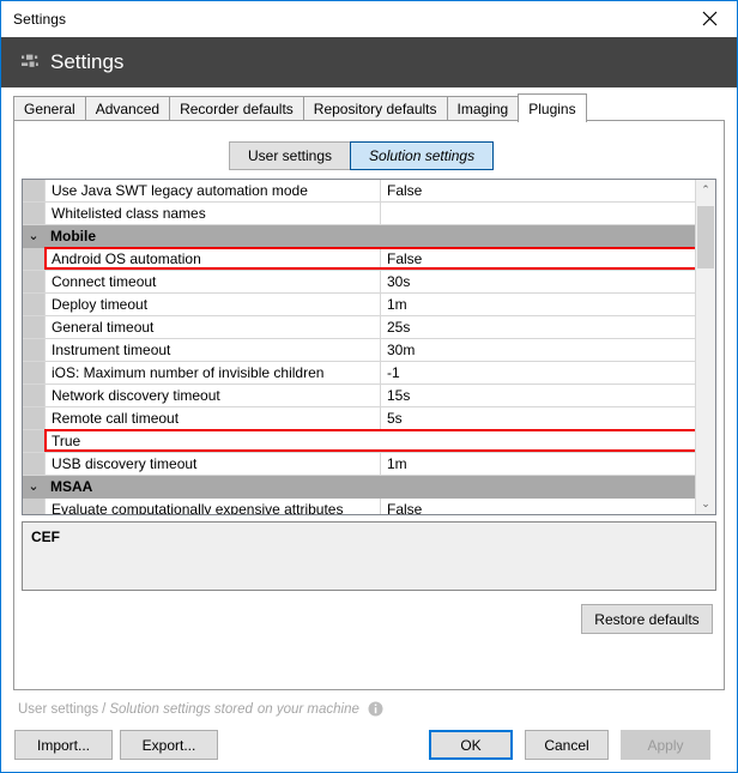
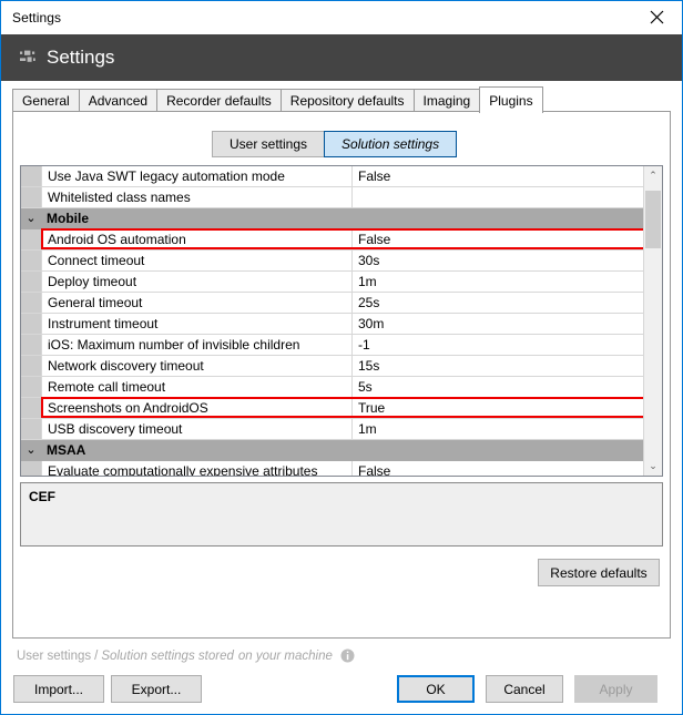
  Settings
  Settings
  General
  Advanced
  Recorder defaults
  Repository defaults
  Imaging
  Plugins
  User settings
  Solution settings
  Use Java SWT legacy automation mode
  False
  Whitelisted class names
  ⌄
  Mobile
  Android OS automation
  False
  Connect timeout
  30s
  Deploy timeout
  1m
  General timeout
  25s
  Instrument timeout
  30m
  iOS: Maximum number of invisible children
  -1
  Network discovery timeout
  15s
  Remote call timeout
  5s
+ Screenshots on AndroidOS
  True
  USB discovery timeout
  1m
  ⌄
  MSAA
  Evaluate computationally expensive attributes
  False
  ⌃
  ⌄
  CEF
  Restore defaults
  User settings
  /
  Solution settings stored
  on your machine
  Import...
  Export...
  OK
  Cancel
  Apply
